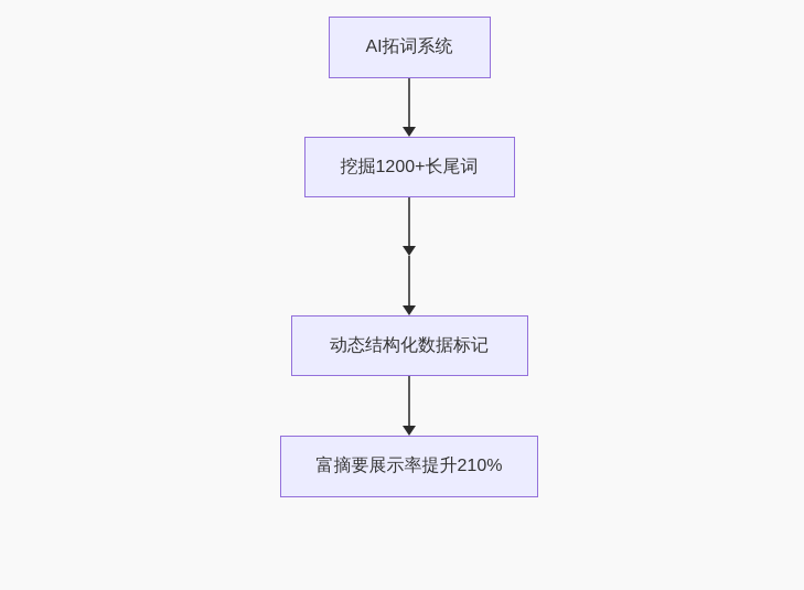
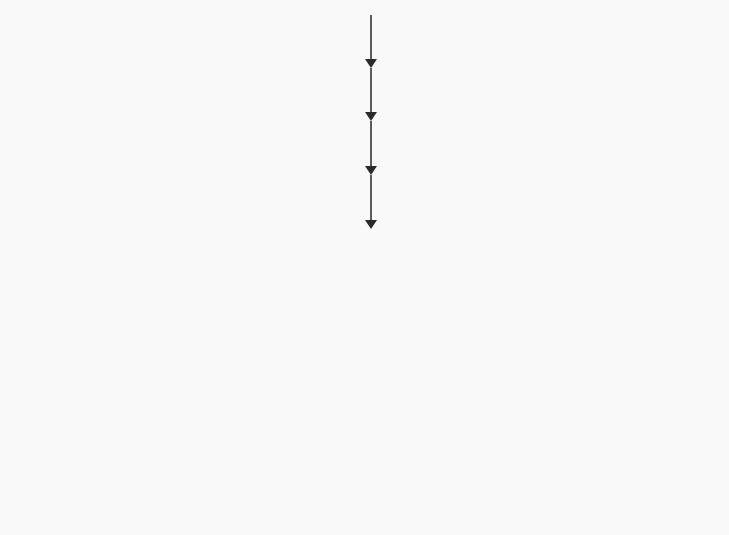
- AI拓词系统
- 挖掘1200+长尾词
- 动态结构化数据标记
- 富摘要展示率提升210%
